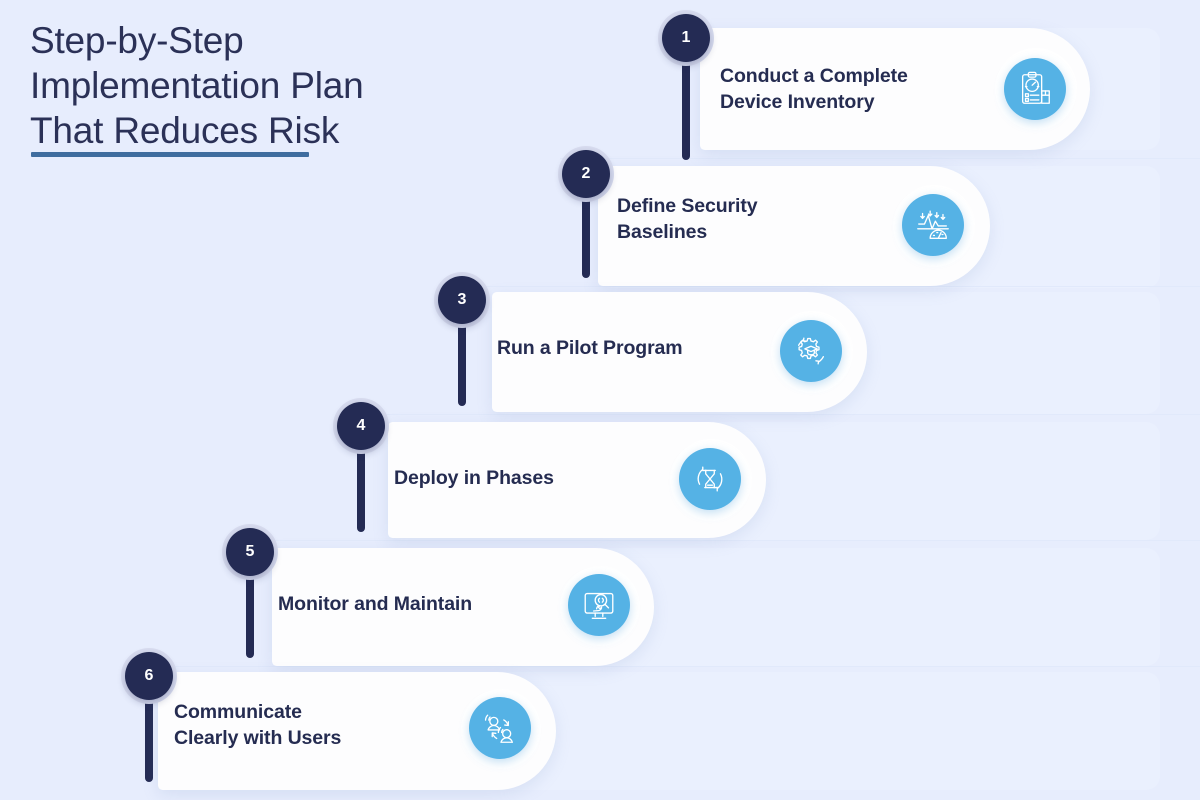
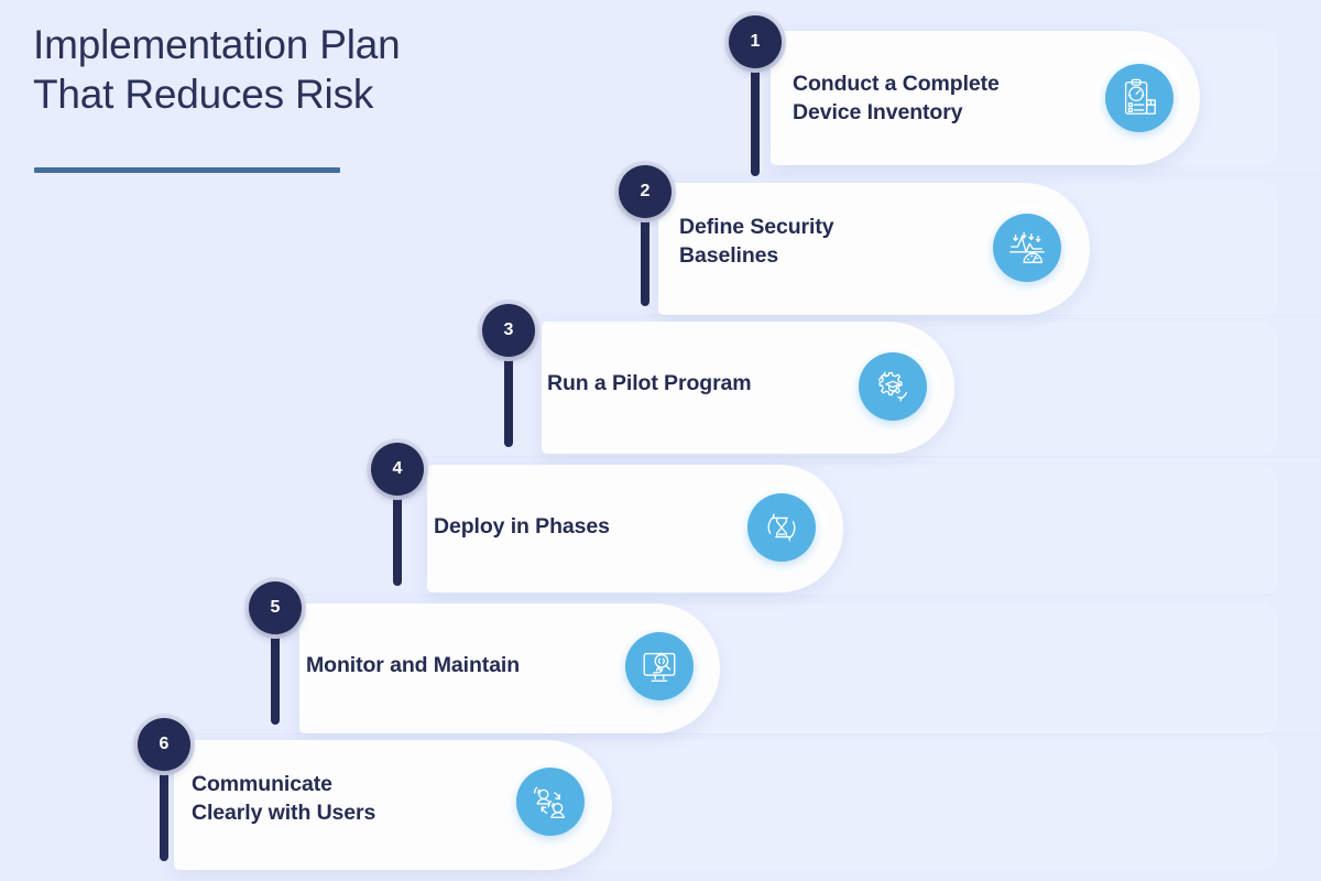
- Step-by-Step
  Implementation Plan
  That Reduces Risk
  Conduct a Complete
  Device Inventory
  1
  Define Security
  Baselines
  2
  Run a Pilot Program
  3
  Deploy in Phases
  4
  Monitor and Maintain
  5
  Communicate
  Clearly with Users
  6
